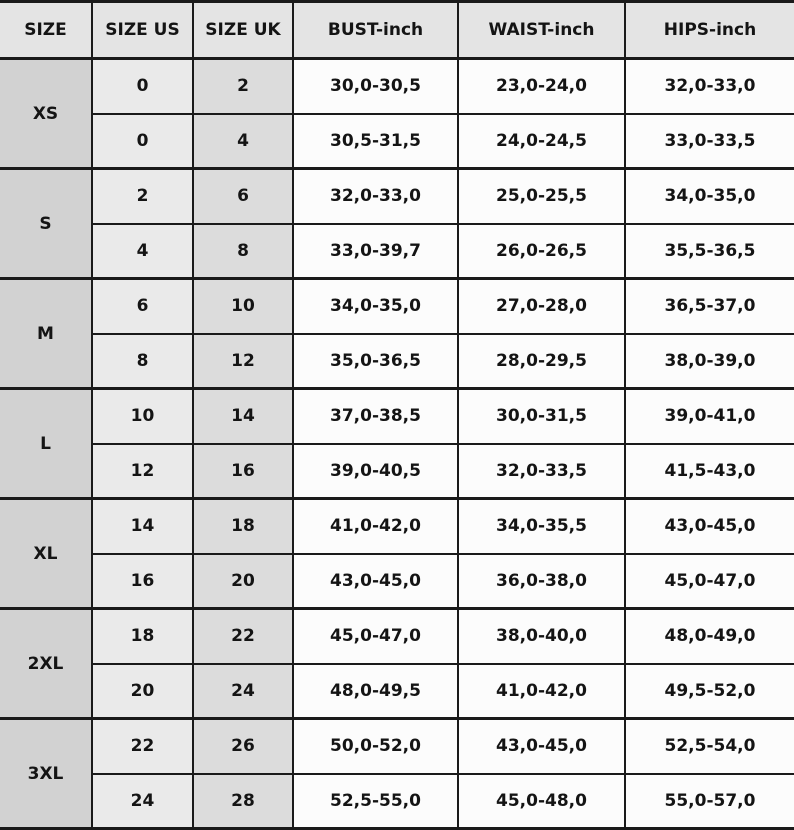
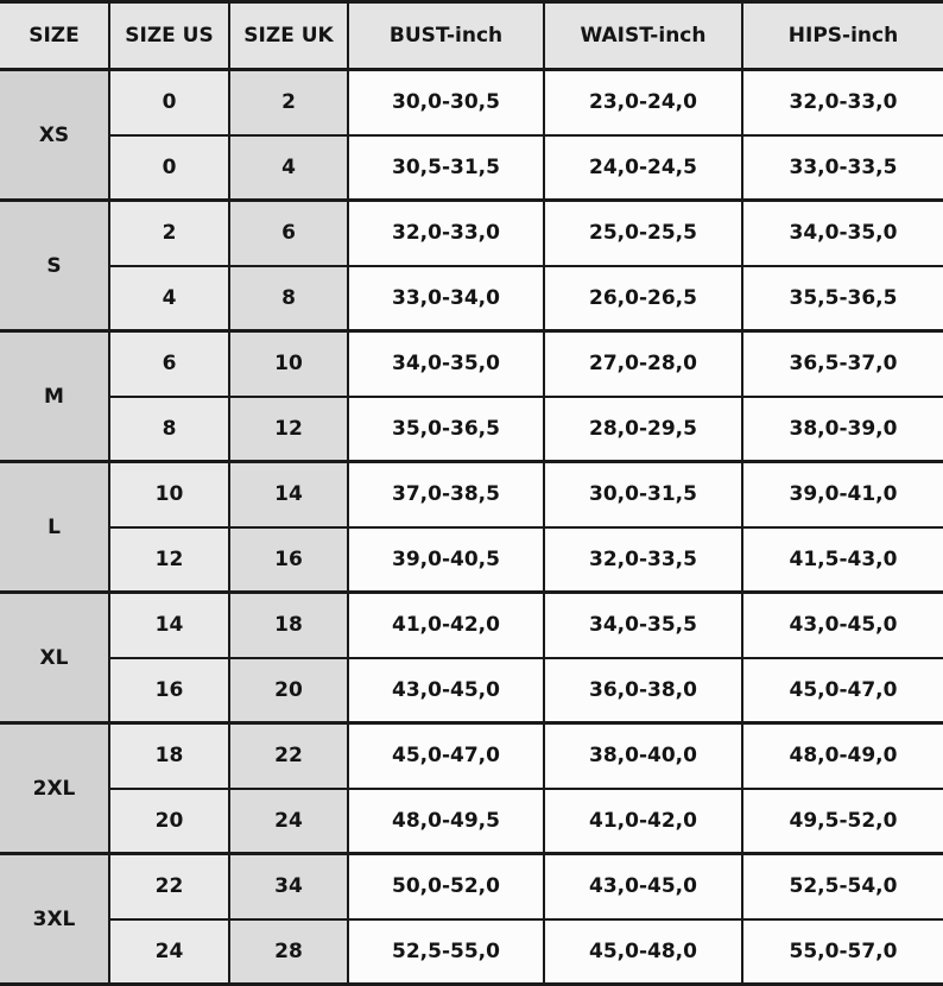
  SIZE	SIZE US	SIZE UK	BUST-inch	WAIST-inch	HIPS-inch
  XS	0	2	30,0-30,5	23,0-24,0	32,0-33,0
  0	4	30,5-31,5	24,0-24,5	33,0-33,5
  S	2	6	32,0-33,0	25,0-25,5	34,0-35,0
- 4	8	33,0-39,7	26,0-26,5	35,5-36,5
+ 4	8	33,0-34,0	26,0-26,5	35,5-36,5
  M	6	10	34,0-35,0	27,0-28,0	36,5-37,0
  8	12	35,0-36,5	28,0-29,5	38,0-39,0
  L	10	14	37,0-38,5	30,0-31,5	39,0-41,0
  12	16	39,0-40,5	32,0-33,5	41,5-43,0
  XL	14	18	41,0-42,0	34,0-35,5	43,0-45,0
  16	20	43,0-45,0	36,0-38,0	45,0-47,0
  2XL	18	22	45,0-47,0	38,0-40,0	48,0-49,0
  20	24	48,0-49,5	41,0-42,0	49,5-52,0
- 3XL	22	26	50,0-52,0	43,0-45,0	52,5-54,0
+ 3XL	22	34	50,0-52,0	43,0-45,0	52,5-54,0
  24	28	52,5-55,0	45,0-48,0	55,0-57,0
